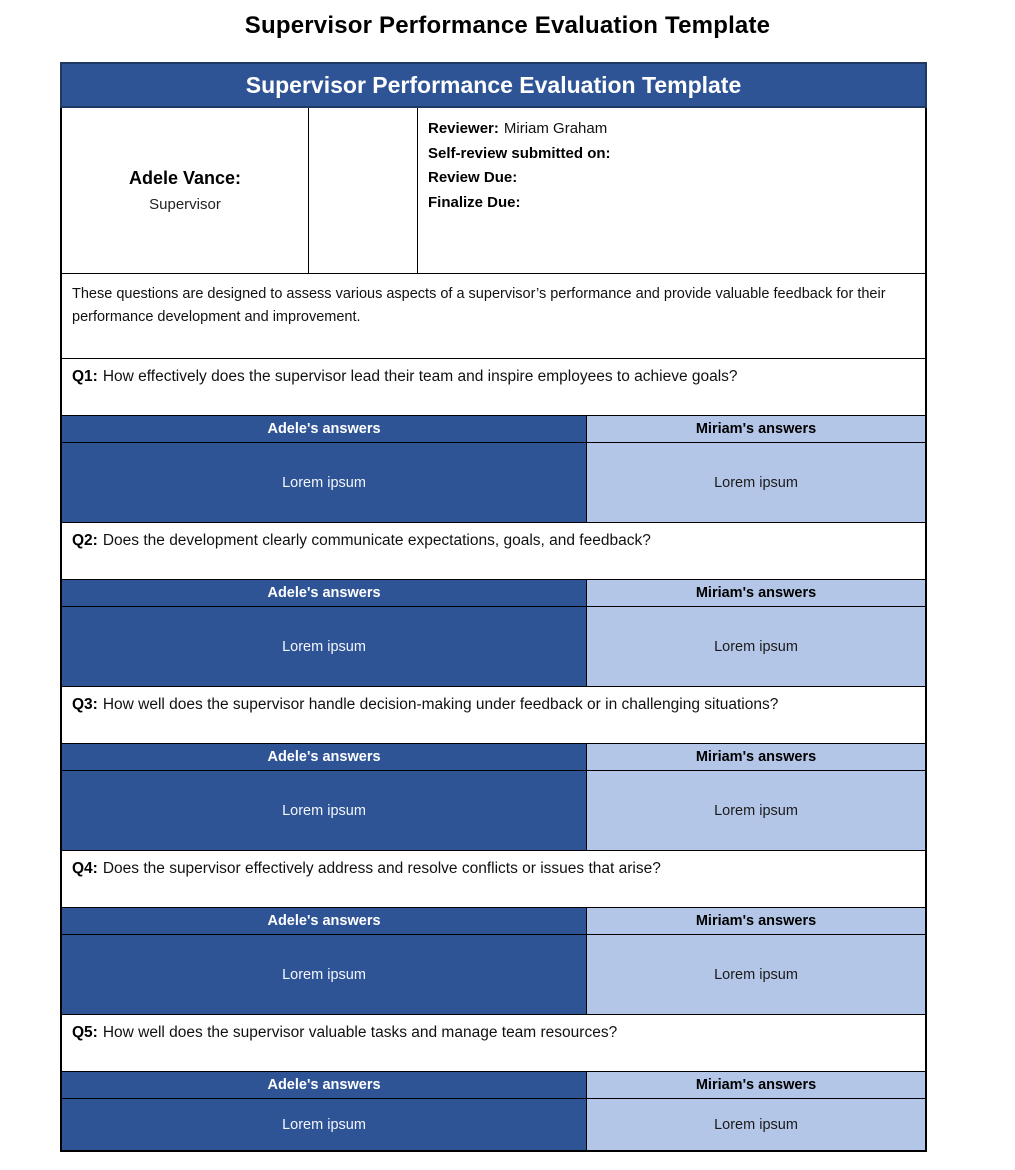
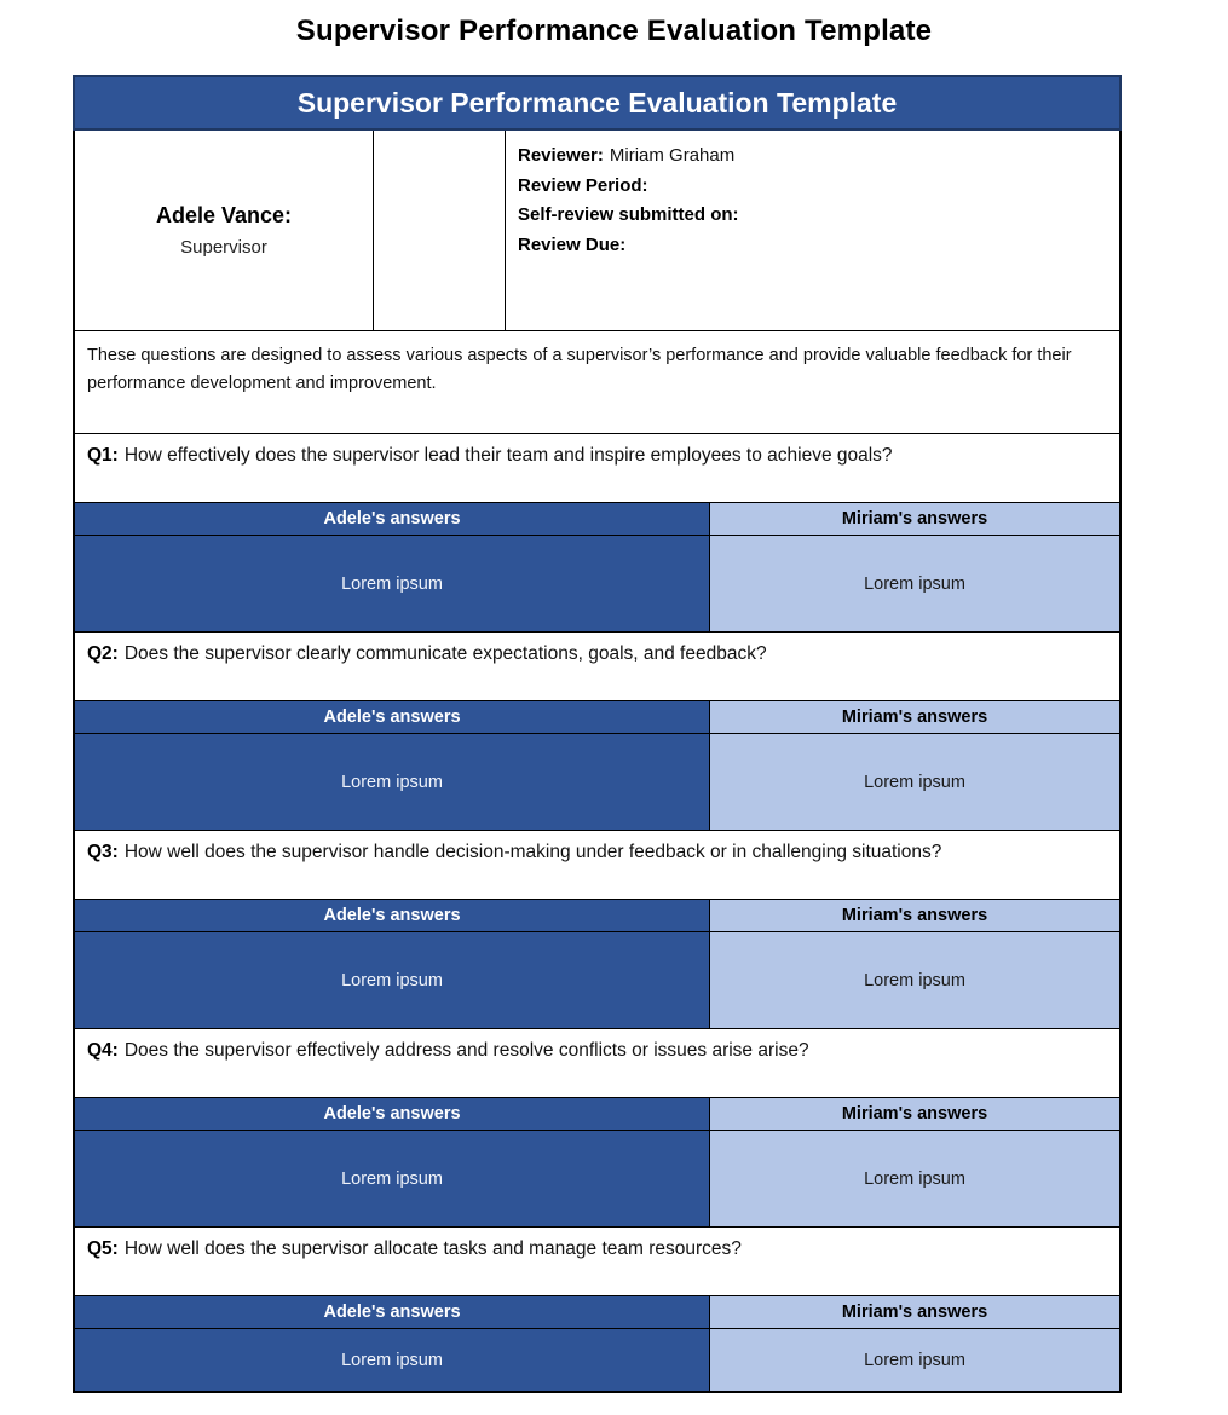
  Supervisor Performance Evaluation Template
  Supervisor Performance Evaluation Template
  Adele Vance:
  Supervisor
  Reviewer: Miriam Graham
+ Review Period:
  Self-review submitted on:
  Review Due:
- Finalize Due:
  These questions are designed to assess various aspects of a supervisor’s performance and provide valuable feedback for their performance development and improvement.
  Q1: How effectively does the supervisor lead their team and inspire employees to achieve goals?
  Adele's answers
  Miriam's answers
  Lorem ipsum
  Lorem ipsum
- Q2: Does the development clearly communicate expectations, goals, and feedback?
+ Q2: Does the supervisor clearly communicate expectations, goals, and feedback?
  Adele's answers
  Miriam's answers
  Lorem ipsum
  Lorem ipsum
  Q3: How well does the supervisor handle decision-making under feedback or in challenging situations?
  Adele's answers
  Miriam's answers
  Lorem ipsum
  Lorem ipsum
- Q4: Does the supervisor effectively address and resolve conflicts or issues that arise?
+ Q4: Does the supervisor effectively address and resolve conflicts or issues arise arise?
  Adele's answers
  Miriam's answers
  Lorem ipsum
  Lorem ipsum
- Q5: How well does the supervisor valuable tasks and manage team resources?
+ Q5: How well does the supervisor allocate tasks and manage team resources?
  Adele's answers
  Miriam's answers
  Lorem ipsum
  Lorem ipsum
